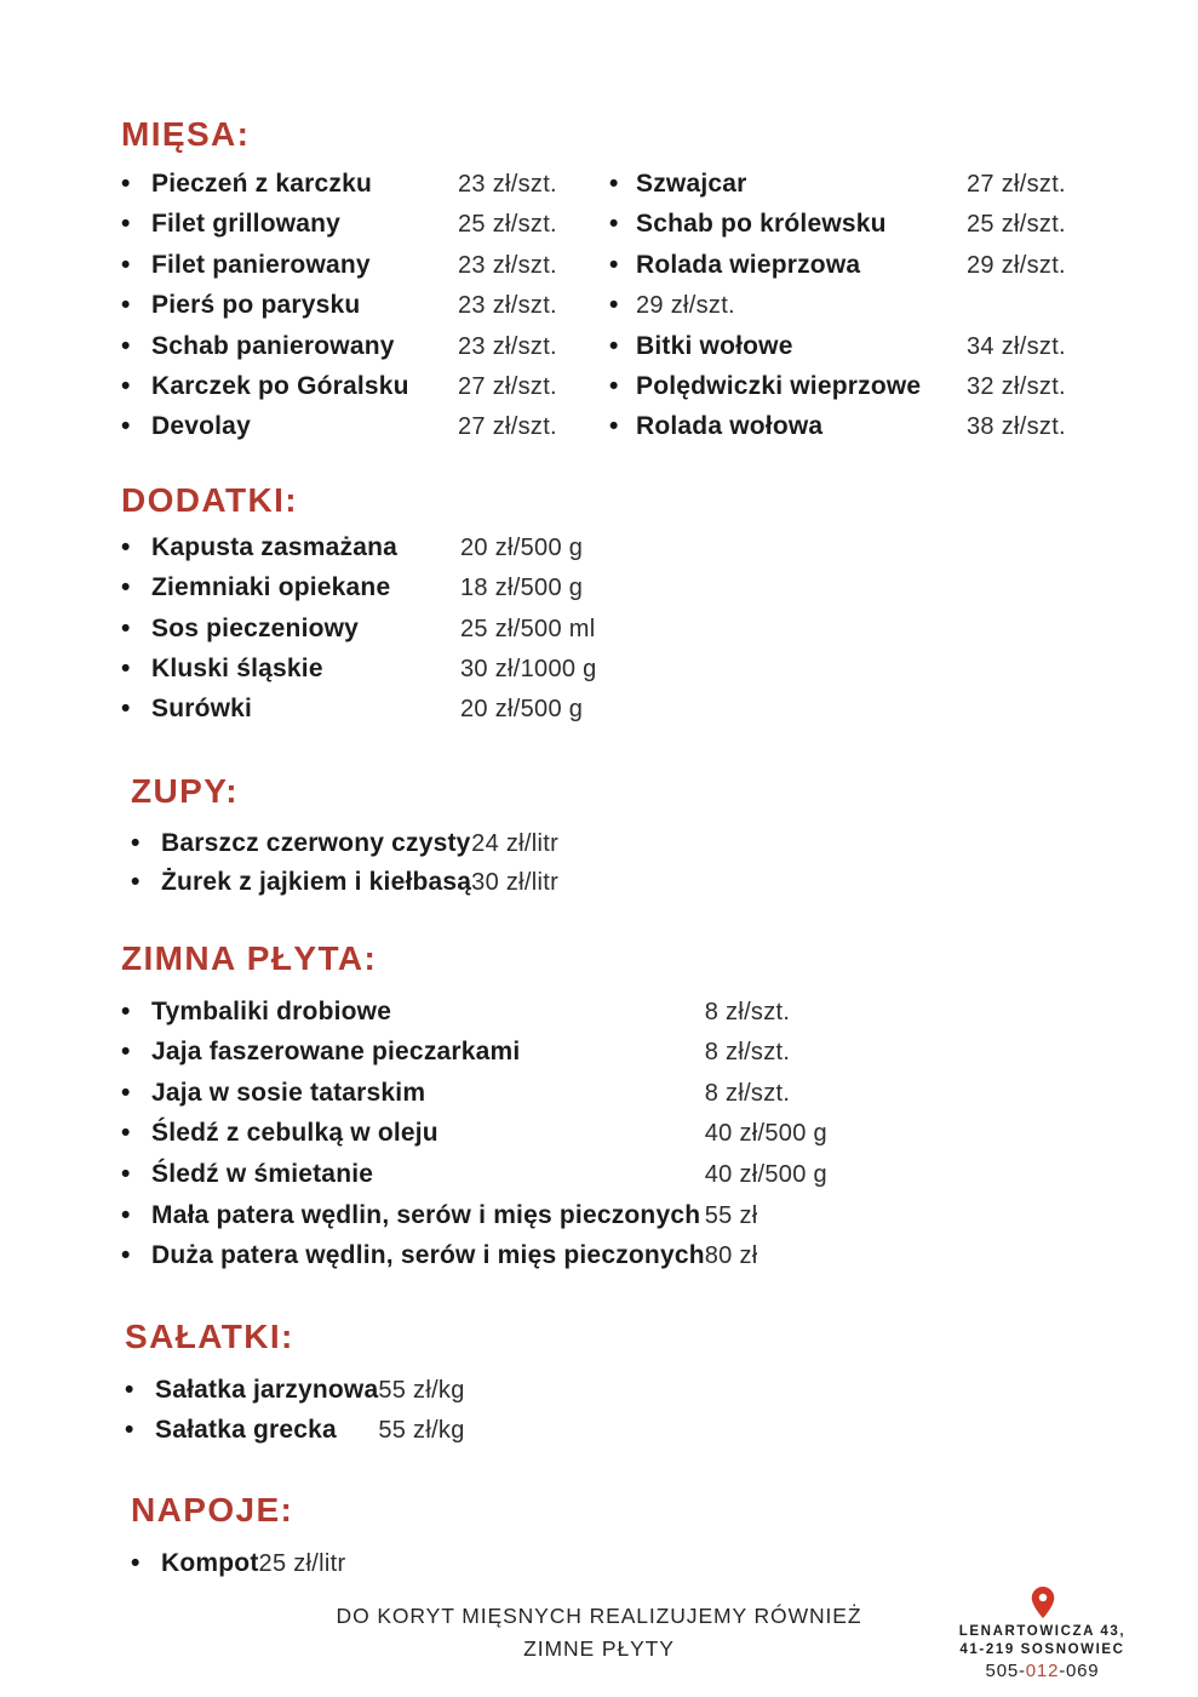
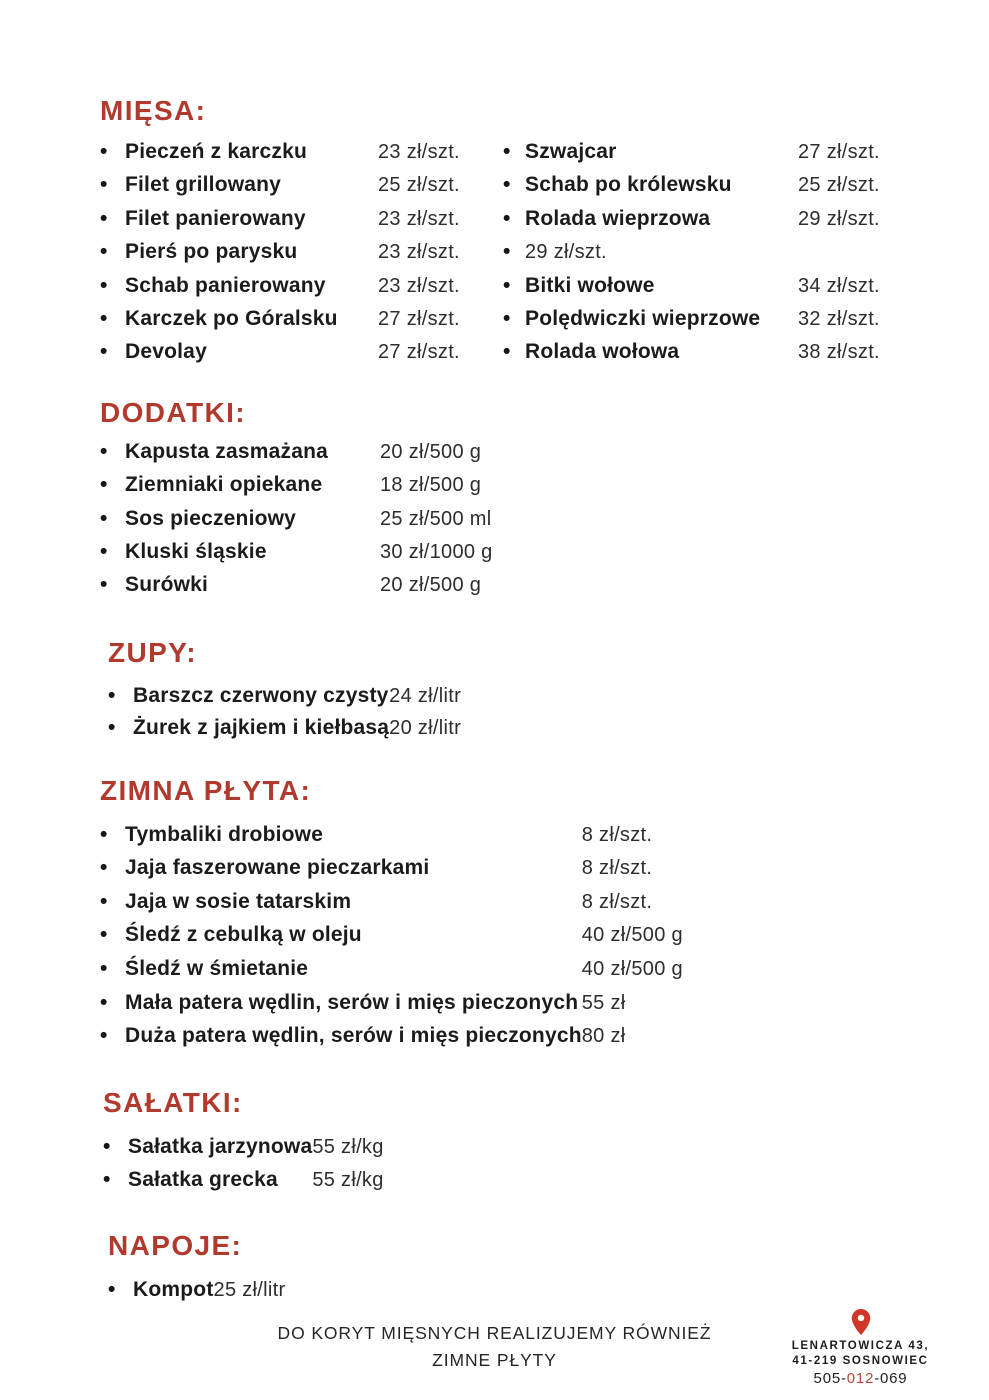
  MIĘSA:
  •
  Pieczeń z karczku
  23 zł/szt.
  •
  Filet grillowany
  25 zł/szt.
  •
  Filet panierowany
  23 zł/szt.
  •
  Pierś po parysku
  23 zł/szt.
  •
  Schab panierowany
  23 zł/szt.
  •
  Karczek po Góralsku
  27 zł/szt.
  •
  Devolay
  27 zł/szt.
  •
  Szwajcar
  27 zł/szt.
  •
  Schab po królewsku
  25 zł/szt.
  •
  Rolada wieprzowa
  29 zł/szt.
  •
  29 zł/szt.
  •
  Bitki wołowe
  34 zł/szt.
  •
  Polędwiczki wieprzowe
  32 zł/szt.
  •
  Rolada wołowa
  38 zł/szt.
  DODATKI:
  •
  Kapusta zasmażana
  20 zł/500 g
  •
  Ziemniaki opiekane
  18 zł/500 g
  •
  Sos pieczeniowy
  25 zł/500 ml
  •
  Kluski śląskie
  30 zł/1000 g
  •
  Surówki
  20 zł/500 g
  ZUPY:
  •
  Barszcz czerwony czysty
  24 zł/litr
  •
  Żurek z jajkiem i kiełbasą
- 30 zł/litr
+ 20 zł/litr
  ZIMNA PŁYTA:
  •
  Tymbaliki drobiowe
  8 zł/szt.
  •
  Jaja faszerowane pieczarkami
  8 zł/szt.
  •
  Jaja w sosie tatarskim
  8 zł/szt.
  •
  Śledź z cebulką w oleju
  40 zł/500 g
  •
  Śledź w śmietanie
  40 zł/500 g
  •
  Mała patera wędlin, serów i mięs pieczonych
  55 zł
  •
  Duża patera wędlin, serów i mięs pieczonych
  80 zł
  SAŁATKI:
  •
  Sałatka jarzynowa
  55 zł/kg
  •
  Sałatka grecka
  55 zł/kg
  NAPOJE:
  •
  Kompot
  25 zł/litr
  DO KORYT MIĘSNYCH REALIZUJEMY RÓWNIEŻ
  ZIMNE PŁYTY
  LENARTOWICZA 43,
  41-219 SOSNOWIEC
  505-012-069
